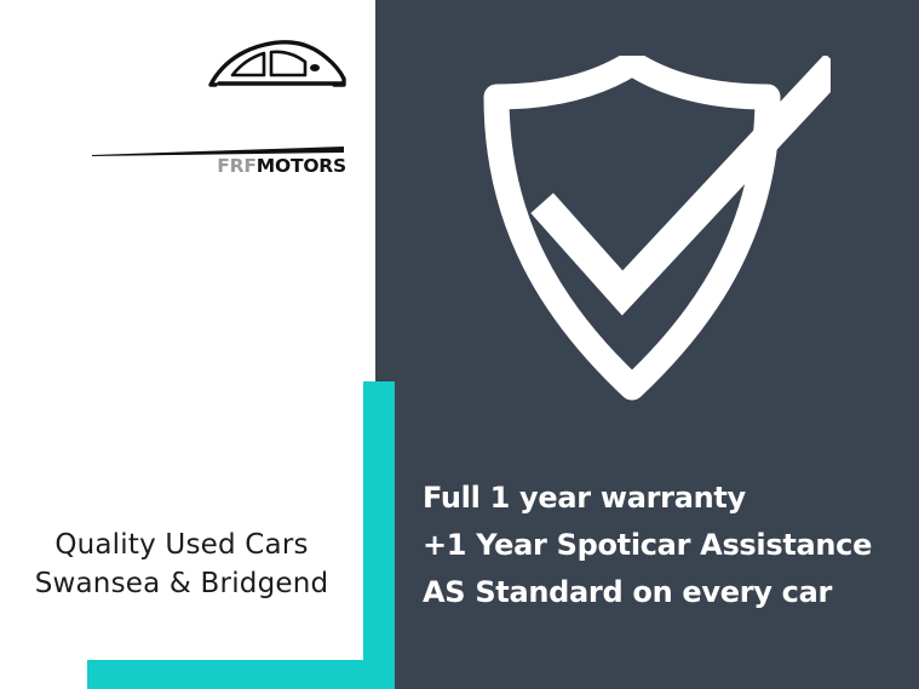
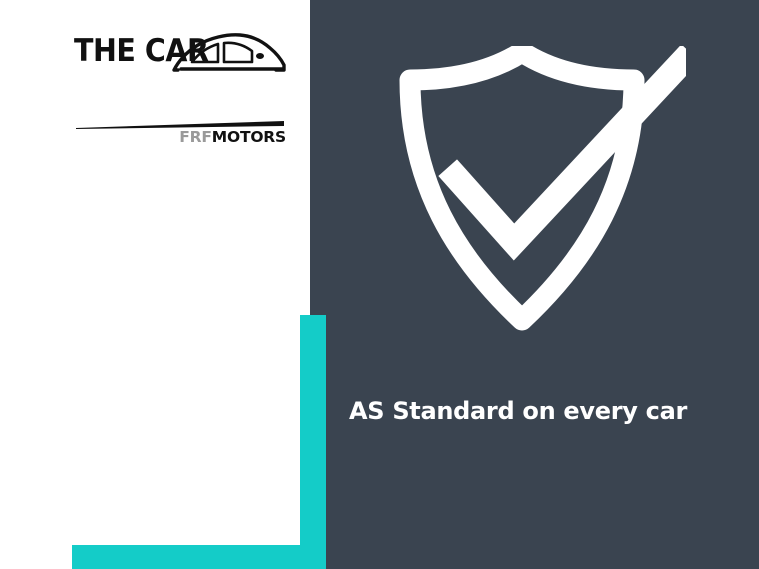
+ THE CAR
  FRFMOTORS
- Quality Used Cars
- Swansea & Bridgend
- Full 1 year warranty
- +1 Year Spoticar Assistance
  AS Standard on every car
